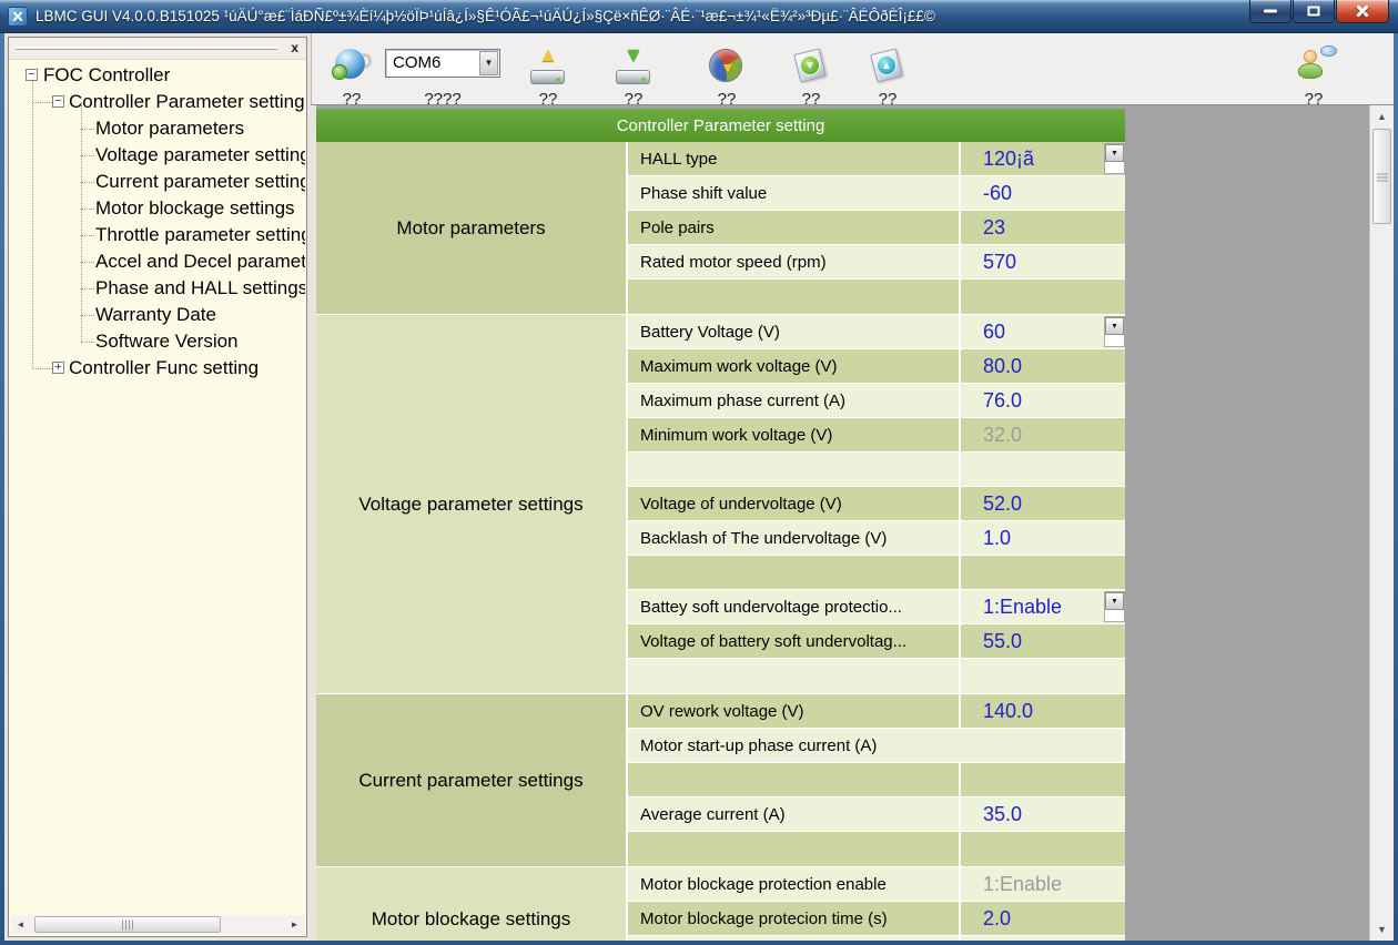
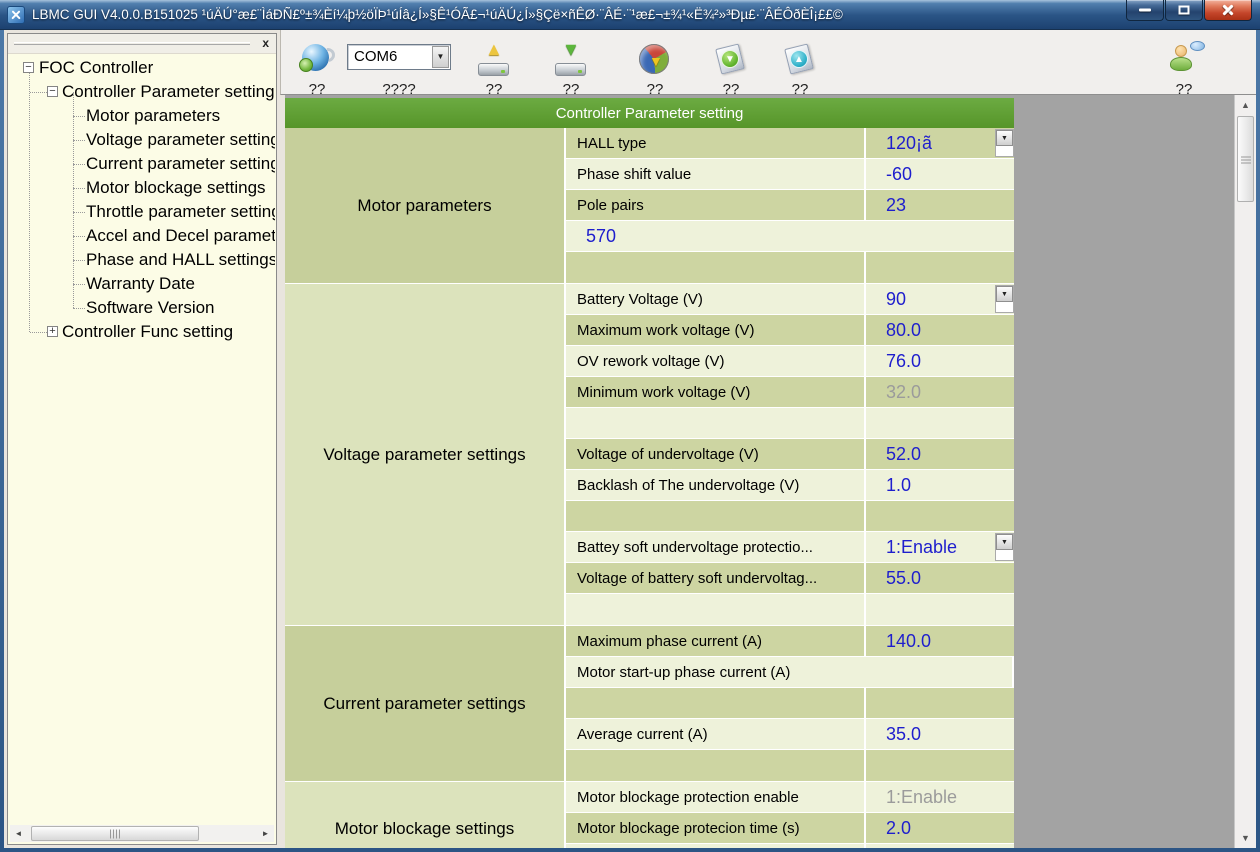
  LBMC GUI V4.0.0.B151025 ¹úÄÚ°æ£¨ÌáÐÑ£º±¾Èí¼þ½öÏÞ¹úÍâ¿Í»§Ê¹ÓÃ£¬¹úÄÚ¿Í»§Çë×ñÊØ·¨ÂÉ·¨¹æ£¬±¾¹«Ë¾²»³Ðµ£·¨ÂÉÔðÈÎ¡££©
  x
  −
  FOC Controller
  −
  Controller Parameter setting
  Motor parameters
  Voltage parameter settin
  Current parameter setting
  Motor blockage settings
  Throttle parameter settin
  Accel and Decel paramet
  Phase and HALL settings
  Warranty Date
  Software Version
  +
  Controller Func setting
  ◄
  ►
  ??
  COM6
  ▼
  ????
  ▲
  ??
  ▼
  ??
  ▼
  ??
  ▼
  ??
  ▲
  ??
  ??
  Controller Parameter setting
  Motor parameters
  HALL type
  120¡ã
  Phase shift value
  -60
  Pole pairs
  23
- Rated motor speed (rpm)
  570
  Voltage parameter settings
  Battery Voltage (V)
- 60
+ 90
  Maximum work voltage (V)
  80.0
- Maximum phase current (A)
+ OV rework voltage (V)
  76.0
  Minimum work voltage (V)
  32.0
  Voltage of undervoltage (V)
  52.0
  Backlash of The undervoltage (V)
  1.0
  Battey soft undervoltage protectio...
  1:Enable
  Voltage of battery soft undervoltag...
  55.0
  Current parameter settings
- OV rework voltage (V)
+ Maximum phase current (A)
  140.0
  Motor start-up phase current (A)
  Average current (A)
  35.0
  Motor blockage settings
  Motor blockage protection enable
  1:Enable
  Motor blockage protecion time (s)
  2.0
  ▲
  ▼
